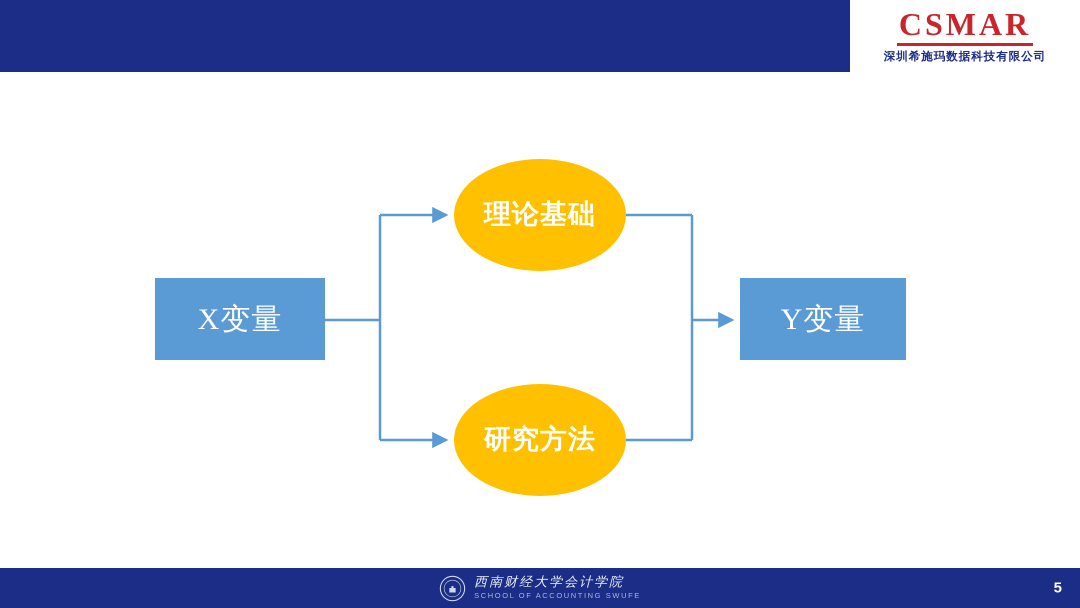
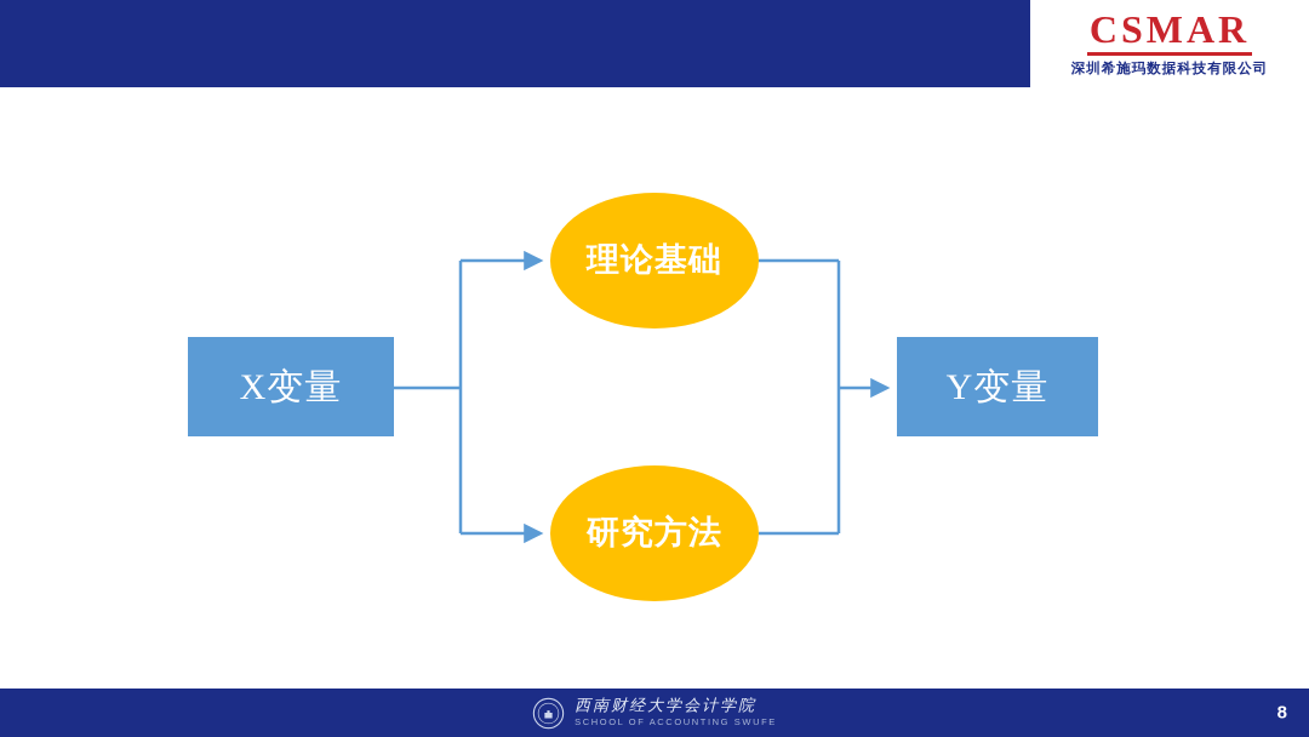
  CSMAR
  深圳希施玛数据科技有限公司
  X变量
  理论基础
  研究方法
  Y变量
  西南财经大学会计学院
  SCHOOL OF ACCOUNTING SWUFE
- 5
+ 8
